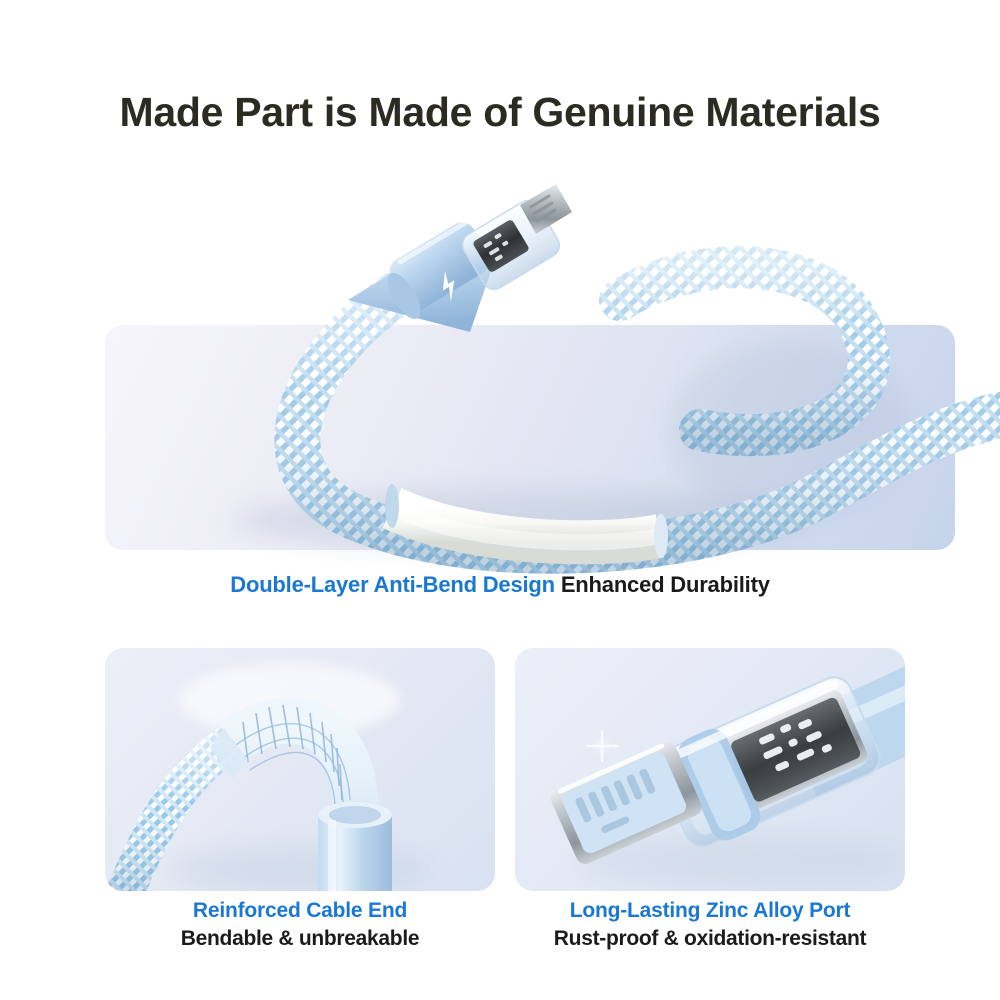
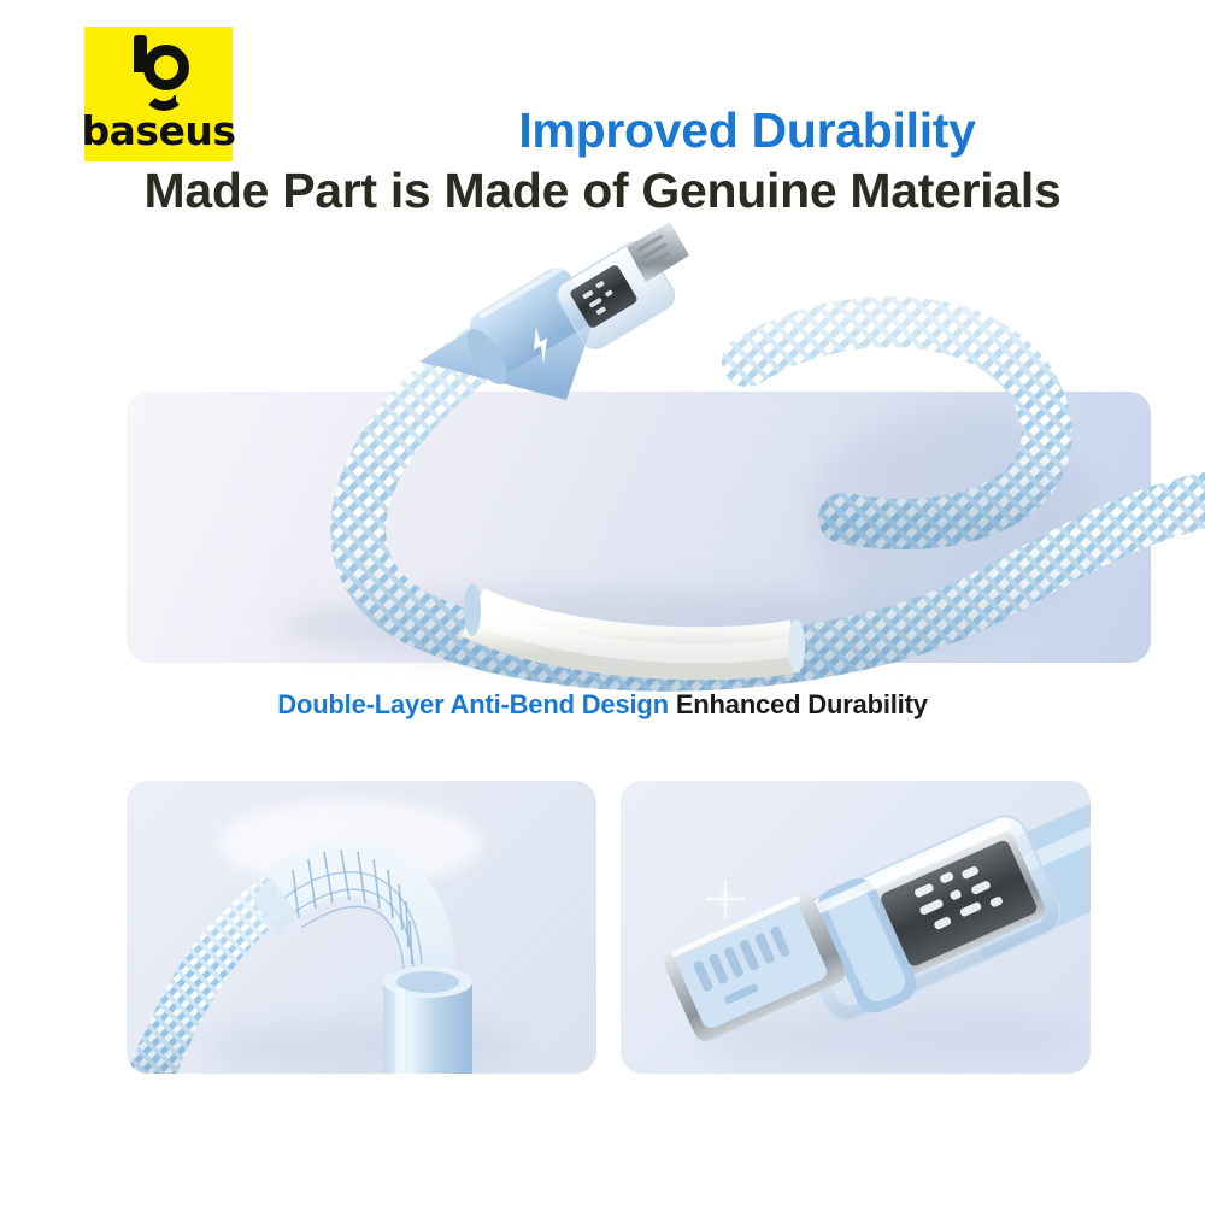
+ baseus
+ Improved Durability
  Made Part is Made of Genuine Materials
  Double-Layer Anti-Bend Design Enhanced Durability
- Reinforced Cable End
- Bendable & unbreakable
- Long-Lasting Zinc Alloy Port
- Rust-proof & oxidation-resistant
